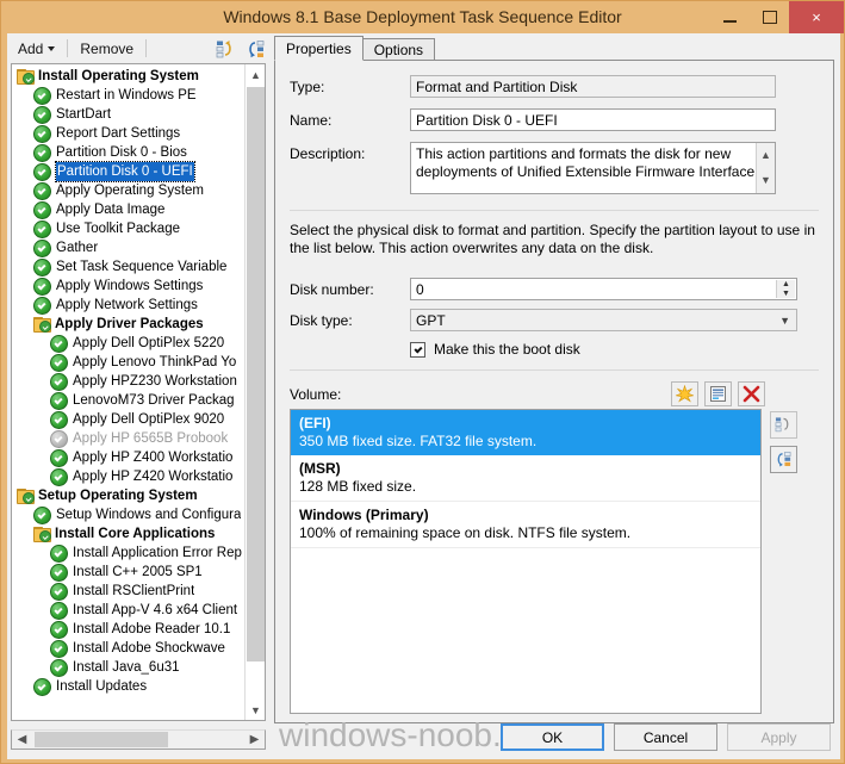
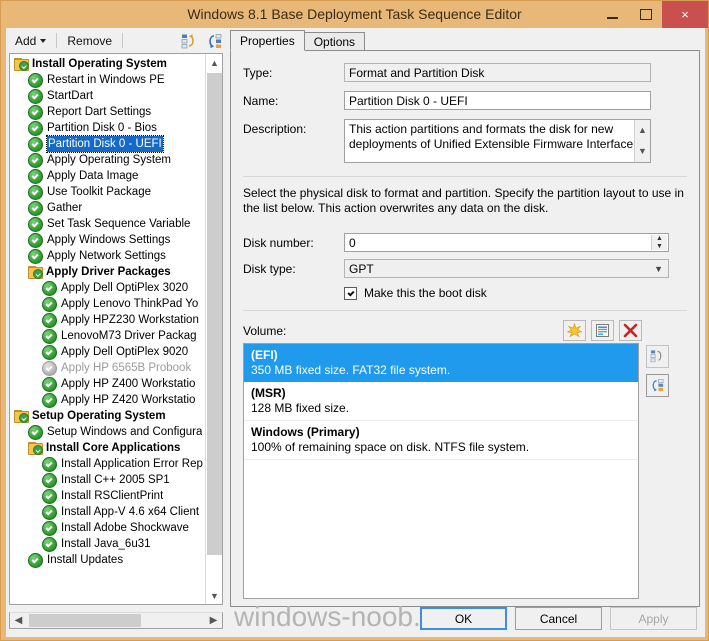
  Windows 8.1 Base Deployment Task Sequence Editor
  ×
  Add
  Remove
  Install Operating System
  Restart in Windows PE
  StartDart
  Report Dart Settings
  Partition Disk 0 - Bios
  Partition Disk 0 - UEFI
  Apply Operating System
  Apply Data Image
  Use Toolkit Package
  Gather
  Set Task Sequence Variable
  Apply Windows Settings
  Apply Network Settings
  Apply Driver Packages
- Apply Dell OptiPlex 5220
+ Apply Dell OptiPlex 3020
  Apply Lenovo ThinkPad Yo
  Apply HPZ230 Workstation
  LenovoM73 Driver Packag
  Apply Dell OptiPlex 9020
  Apply HP 6565B Probook
  Apply HP Z400 Workstatio
  Apply HP Z420 Workstatio
  Setup Operating System
  Setup Windows and Configura
  Install Core Applications
  Install Application Error Rep
  Install C++ 2005 SP1
  Install RSClientPrint
  Install App-V 4.6 x64 Client
- Install Adobe Reader 10.1
  Install Adobe Shockwave
  Install Java_6u31
  Install Updates
  ▲
  ▼
  ◀
  ▶
  Properties
  Options
  Type:
  Format and Partition Disk
  Name:
  Partition Disk 0 - UEFI
  Description:
  This action partitions and formats the disk for new deployments of Unified Extensible Firmware Interface
  ▲
  ▼
  Select the physical disk to format and partition. Specify the partition layout to use in the list below. This action overwrites any data on the disk.
  Disk number:
  0
  Disk type:
  GPT
  ▼
  Make this the boot disk
  Volume:
  (EFI)
  350 MB fixed size. FAT32 file system.
  (MSR)
  128 MB fixed size.
  Windows (Primary)
  100% of remaining space on disk. NTFS file system.
  windows-noob.
  OK
  Cancel
  Apply
